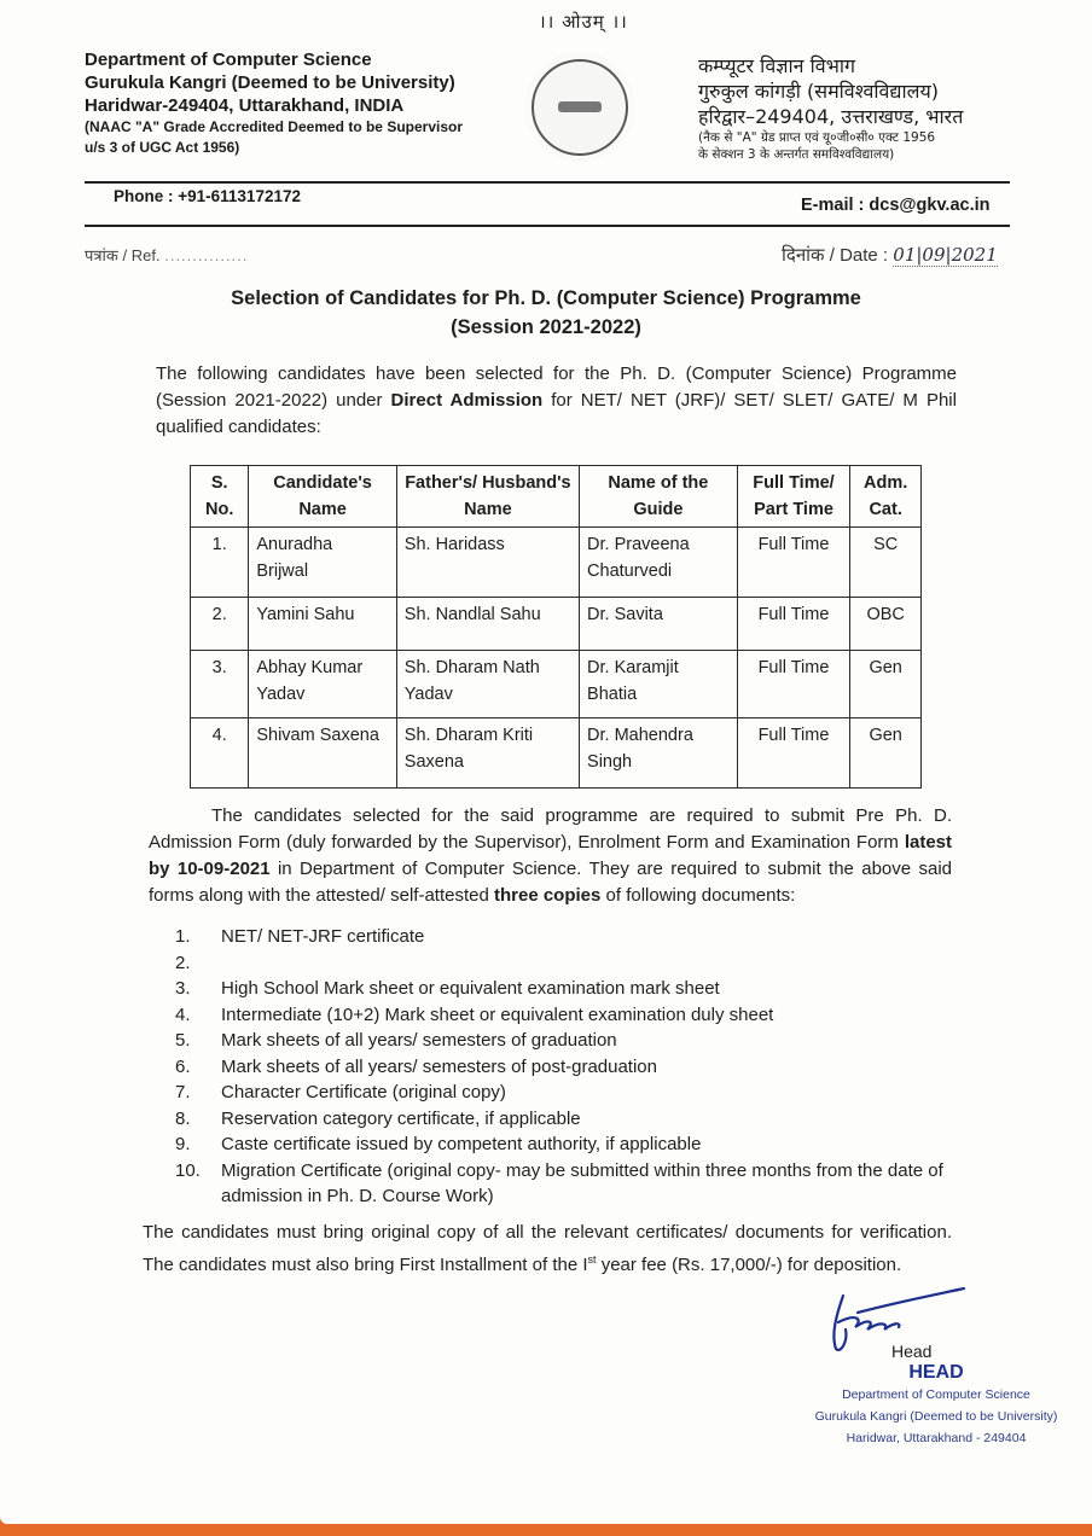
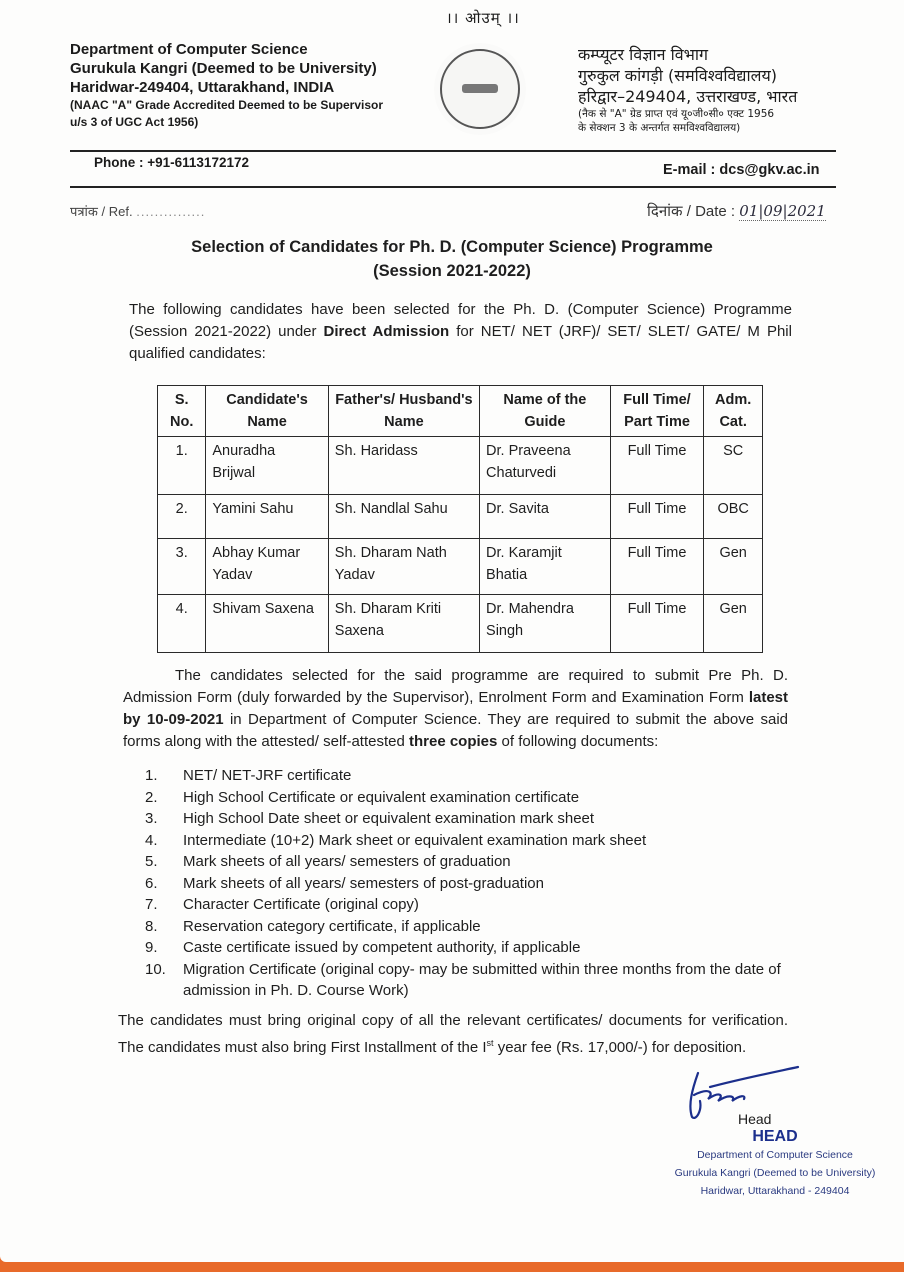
  ।। ओउम् ।।
  Department of Computer Science
  Gurukula Kangri (Deemed to be University)
  Haridwar-249404, Uttarakhand, INDIA
  (NAAC "A" Grade Accredited Deemed to be Supervisor
  u/s 3 of UGC Act 1956)
  कम्प्यूटर विज्ञान विभाग
  गुरुकुल कांगड़ी (समविश्वविद्यालय)
  हरिद्वार–249404, उत्तराखण्ड, भारत
  (नैक से "A" ग्रेड प्राप्त एवं यू०जी०सी० एक्ट 1956
  के सेक्शन 3 के अन्तर्गत समविश्वविद्यालय)
  Phone : +91-6113172172
  E-mail : dcs@gkv.ac.in
  पत्रांक / Ref. ...............
  दिनांक / Date : 01|09|2021
  Selection of Candidates for Ph. D. (Computer Science) Programme
  (Session 2021-2022)
  The following candidates have been selected for the Ph. D. (Computer Science) Programme (Session 2021-2022) under Direct Admission for NET/ NET (JRF)/ SET/ SLET/ GATE/ M Phil qualified candidates:
  S. No.	Candidate's Name	Father's/ Husband's Name	Name of the Guide	Full Time/ Part Time	Adm. Cat.
  1.	Anuradha Brijwal	Sh. Haridass	Dr. Praveena Chaturvedi	Full Time	SC
  2.	Yamini Sahu	Sh. Nandlal Sahu	Dr. Savita	Full Time	OBC
  3.	Abhay Kumar Yadav	Sh. Dharam Nath Yadav	Dr. Karamjit Bhatia	Full Time	Gen
  4.	Shivam Saxena	Sh. Dharam Kriti Saxena	Dr. Mahendra Singh	Full Time	Gen
  The candidates selected for the said programme are required to submit Pre Ph. D. Admission Form (duly forwarded by the Supervisor), Enrolment Form and Examination Form latest by 10-09-2021 in Department of Computer Science. They are required to submit the above said forms along with the attested/ self-attested three copies of following documents:
  1.
  NET/ NET-JRF certificate
  2.
+ High School Certificate or equivalent examination certificate
  3.
- High School Mark sheet or equivalent examination mark sheet
+ High School Date sheet or equivalent examination mark sheet
  4.
- Intermediate (10+2) Mark sheet or equivalent examination duly sheet
+ Intermediate (10+2) Mark sheet or equivalent examination mark sheet
  5.
  Mark sheets of all years/ semesters of graduation
  6.
  Mark sheets of all years/ semesters of post-graduation
  7.
  Character Certificate (original copy)
  8.
  Reservation category certificate, if applicable
  9.
  Caste certificate issued by competent authority, if applicable
  10.
  Migration Certificate (original copy- may be submitted within three months from the date of admission in Ph. D. Course Work)
  The candidates must bring original copy of all the relevant certificates/ documents for verification. The candidates must also bring First Installment of the Ist year fee (Rs. 17,000/-) for deposition.
  Head
  HEAD
  Department of Computer Science
  Gurukula Kangri (Deemed to be University)
  Haridwar, Uttarakhand - 249404
